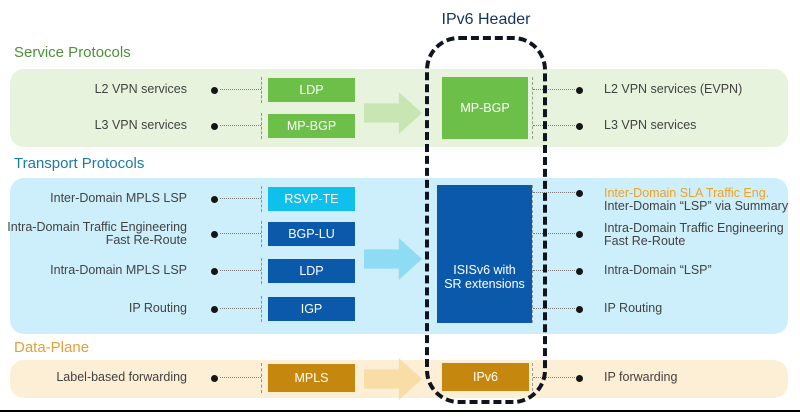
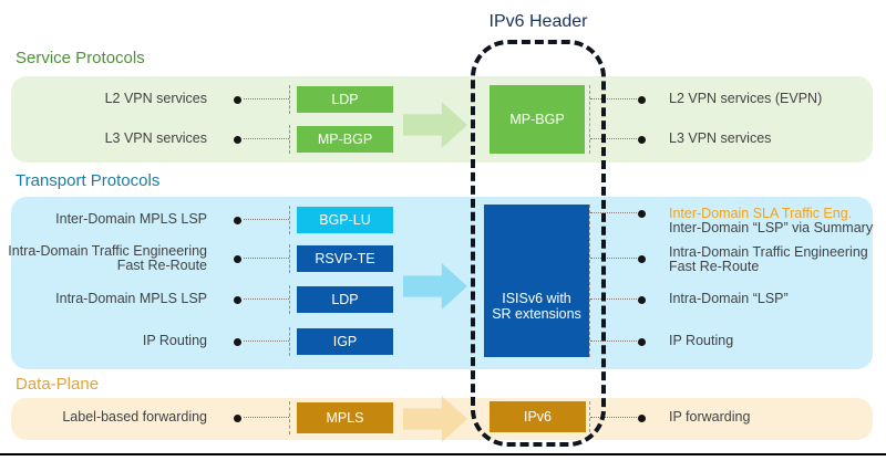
  IPv6 Header
  Service Protocols
  L2 VPN services
  LDP
  L3 VPN services
  MP-BGP
  MP-BGP
  L2 VPN services (EVPN)
  L3 VPN services
  Transport Protocols
  Inter-Domain MPLS LSP
- RSVP-TE
+ BGP-LU
  Intra-Domain Traffic Engineering
  Fast Re-Route
- BGP-LU
+ RSVP-TE
  Intra-Domain MPLS LSP
  LDP
  IP Routing
  IGP
  ISISv6 with
  SR extensions
  Inter-Domain SLA Traffic Eng.
  Inter-Domain “LSP” via Summary
  Intra-Domain Traffic Engineering
  Fast Re-Route
  Intra-Domain “LSP”
  IP Routing
  Data-Plane
  Label-based forwarding
  MPLS
  IPv6
  IP forwarding
